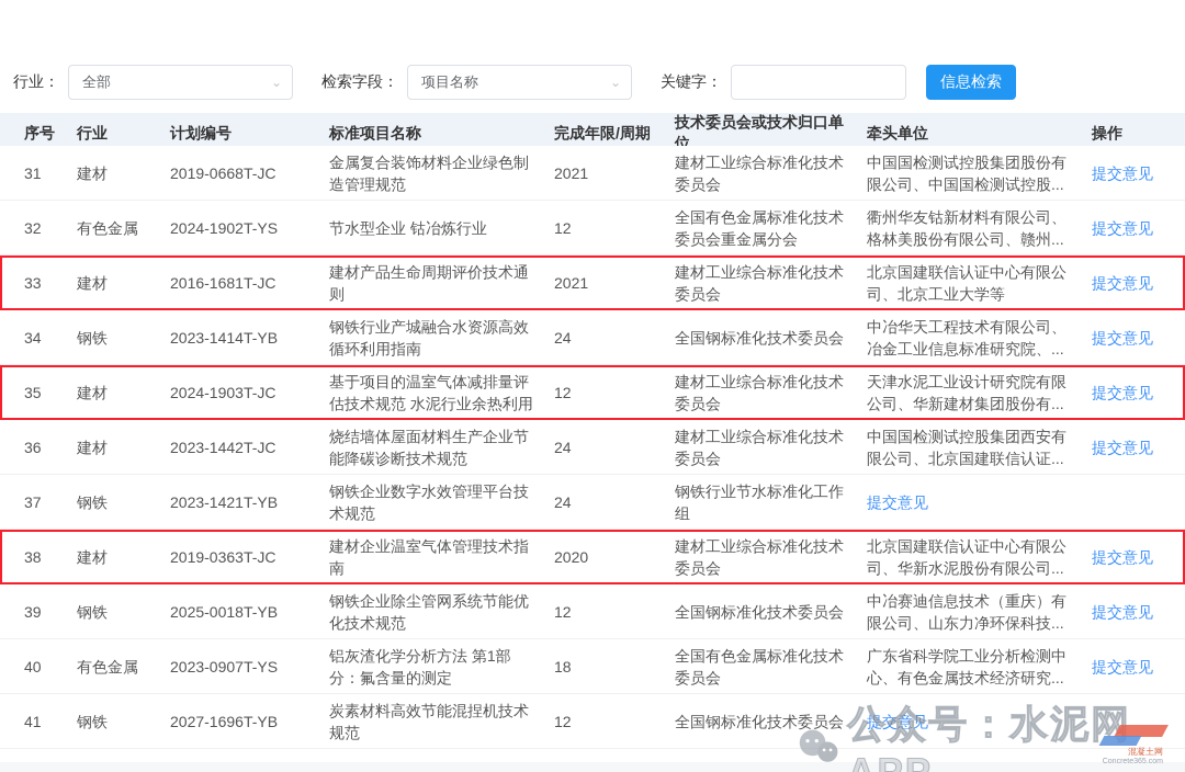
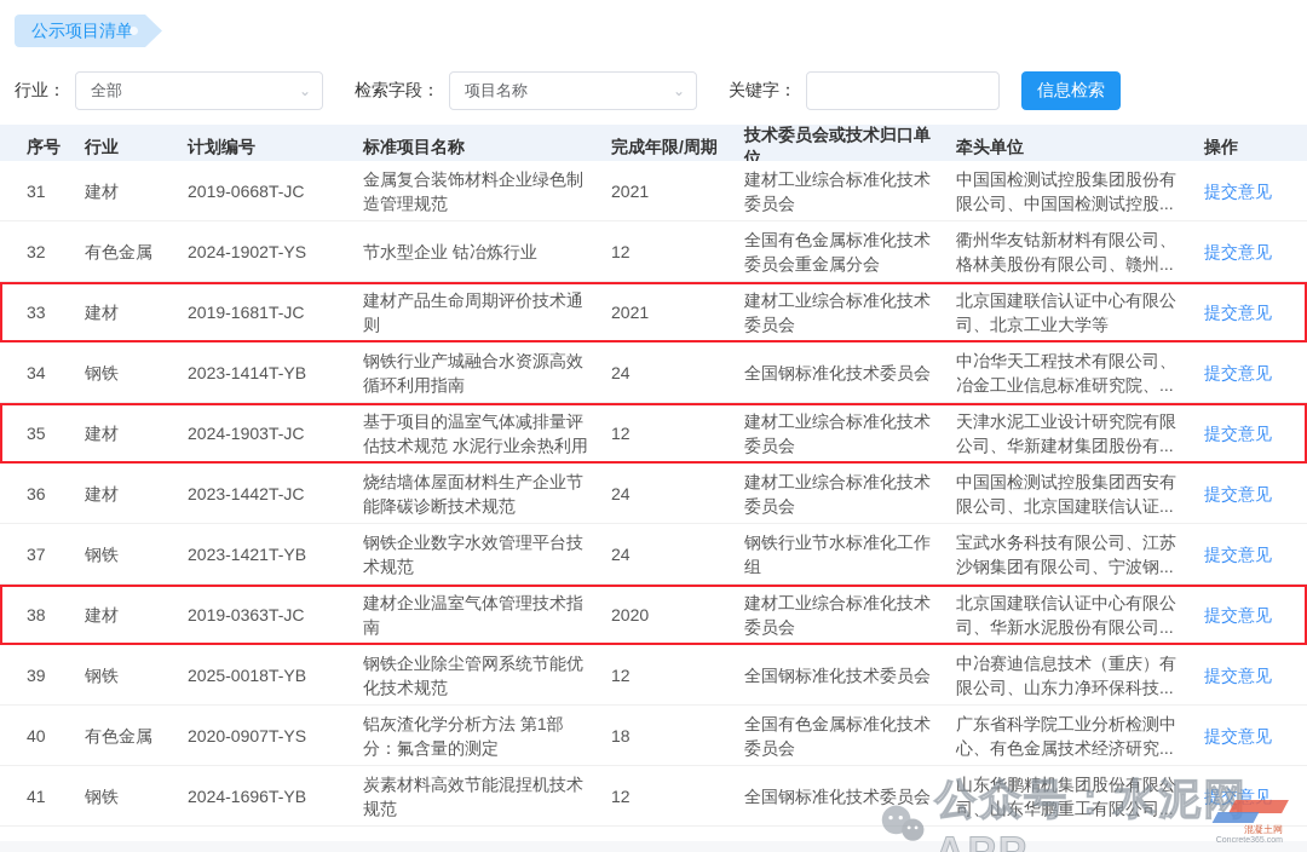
+ 公示项目清单
  行业：
  全部
  ⌄
  检索字段：
  项目名称
  ⌄
  关键字：
  信息检索
  序号
  行业
  计划编号
  标准项目名称
  完成年限/周期
  技术委员会或技术归口单位
  牵头单位
  操作
  31
  建材
  2019-0668T-JC
  金属复合装饰材料企业绿色制造管理规范
  2021
  建材工业综合标准化技术委员会
  中国国检测试控股集团股份有限公司、中国国检测试控股...
  提交意见
  32
  有色金属
  2024-1902T-YS
  节水型企业 钴冶炼行业
  12
  全国有色金属标准化技术委员会重金属分会
  衢州华友钴新材料有限公司、格林美股份有限公司、赣州...
  提交意见
  33
  建材
- 2016-1681T-JC
+ 2019-1681T-JC
  建材产品生命周期评价技术通则
  2021
  建材工业综合标准化技术委员会
  北京国建联信认证中心有限公司、北京工业大学等
  提交意见
  34
  钢铁
  2023-1414T-YB
  钢铁行业产城融合水资源高效循环利用指南
  24
  全国钢标准化技术委员会
  中冶华天工程技术有限公司、冶金工业信息标准研究院、...
  提交意见
  35
  建材
  2024-1903T-JC
  基于项目的温室气体减排量评估技术规范 水泥行业余热利用
  12
  建材工业综合标准化技术委员会
  天津水泥工业设计研究院有限公司、华新建材集团股份有...
  提交意见
  36
  建材
  2023-1442T-JC
  烧结墙体屋面材料生产企业节能降碳诊断技术规范
  24
  建材工业综合标准化技术委员会
  中国国检测试控股集团西安有限公司、北京国建联信认证...
  提交意见
  37
  钢铁
  2023-1421T-YB
  钢铁企业数字水效管理平台技术规范
  24
  钢铁行业节水标准化工作组
+ 宝武水务科技有限公司、江苏沙钢集团有限公司、宁波钢...
  提交意见
  38
  建材
  2019-0363T-JC
  建材企业温室气体管理技术指南
  2020
  建材工业综合标准化技术委员会
  北京国建联信认证中心有限公司、华新水泥股份有限公司...
  提交意见
  39
  钢铁
  2025-0018T-YB
  钢铁企业除尘管网系统节能优化技术规范
  12
  全国钢标准化技术委员会
  中冶赛迪信息技术（重庆）有限公司、山东力净环保科技...
  提交意见
  40
  有色金属
- 2023-0907T-YS
+ 2020-0907T-YS
  铝灰渣化学分析方法 第1部分：氟含量的测定
  18
  全国有色金属标准化技术委员会
  广东省科学院工业分析检测中心、有色金属技术经济研究...
  提交意见
  41
  钢铁
- 2027-1696T-YB
+ 2024-1696T-YB
  炭素材料高效节能混捏机技术规范
  12
  全国钢标准化技术委员会
+ 山东华鹏精机集团股份有限公司、山东华鹏重工有限公司...
  提交意见
  公众号：水泥网
  混凝土网
